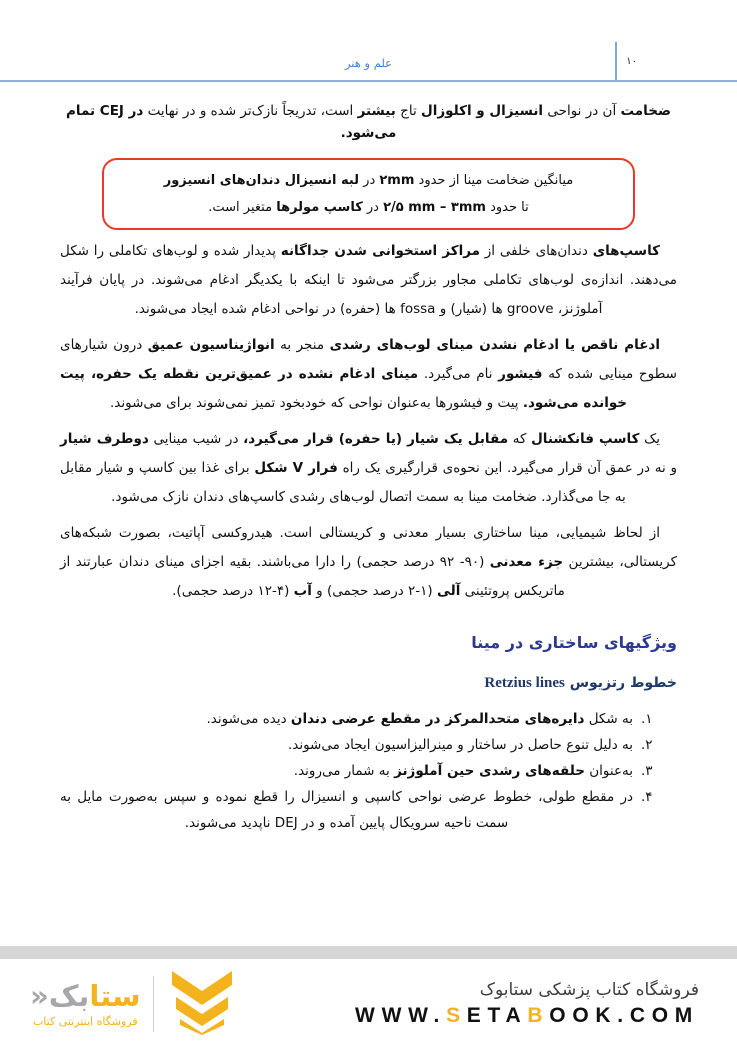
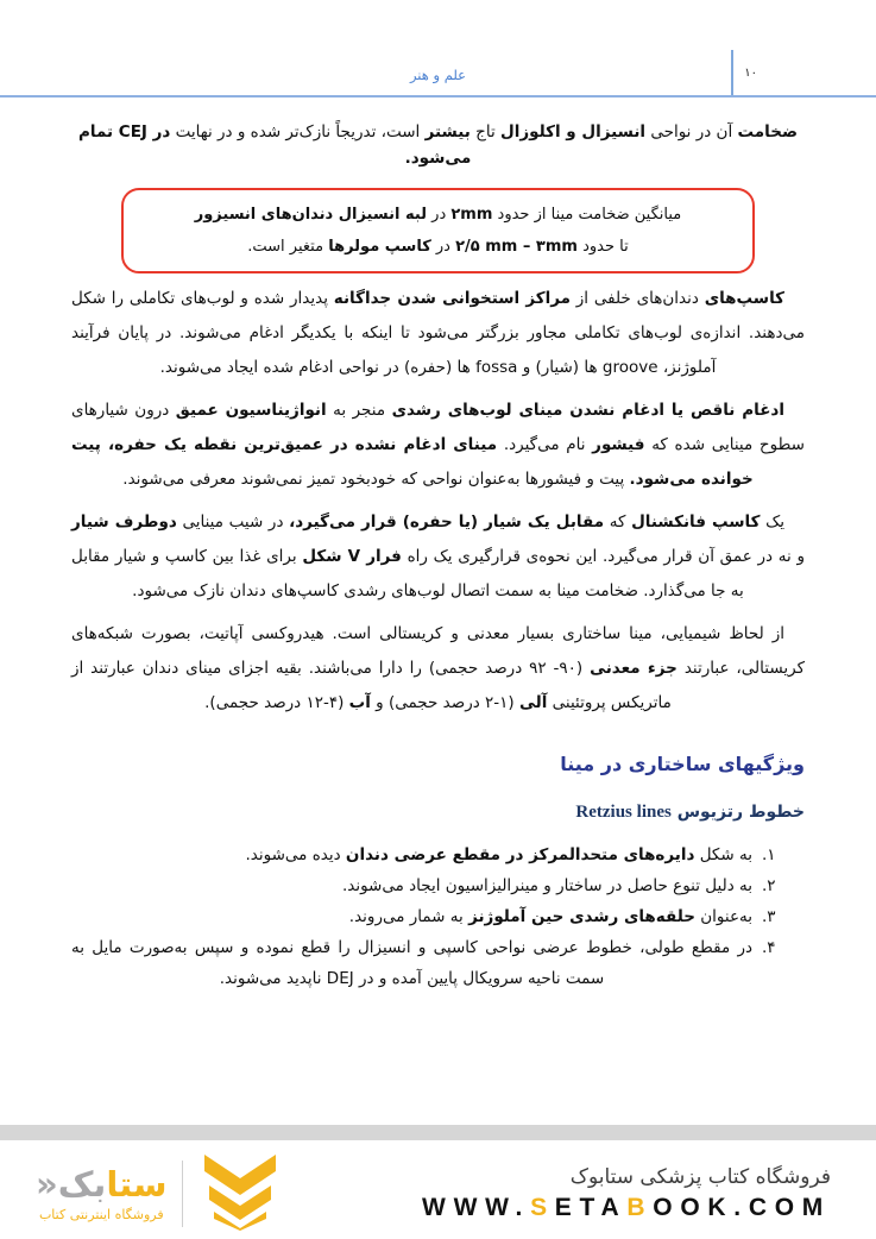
  ۱۰
  علم و هنر
  ضخامت آن در نواحی انسیزال و اکلوزال تاج بیشتر است، تدریجاً نازک‌تر شده و در نهایت در CEJ تمام می‌شود.
  میانگین ضخامت مینا از حدود ۲mm در لبه انسیزال دندانهای انسیزور
  تا حدود ۲/۵ mm – ۳mm در کاسپ مولرها متغیر است.
  کاسپ‌های دندان‌های خلفی از مراکز استخوانی شدن جداگانه پدیدار شده و لوب‌های تکاملی را شکل می‌دهند. اندازه‌ی لوب‌های تکاملی مجاور بزرگتر می‌شود تا اینکه با یکدیگر ادغام می‌شوند. در پایان فرآیند آملوژنز، groove ها (شیار) و fossa ها (حفره) در نواحی ادغام شده ایجاد می‌شوند.
- ادغام ناقص یا ادغام نشدن مینای لوب‌های رشدی منجر به انواژیناسیون عمیق درون شیارهای سطوح مینایی شده که فیشور نام می‌گیرد. مینای ادغام نشده در عمیق‌ترین نقطه یک حفره، پیت خوانده می‌شود. پیت و فیشورها به‌عنوان نواحی که خودبخود تمیز نمی‌شوند برای می‌شوند.
+ ادغام ناقص یا ادغام نشدن مینای لوب‌های رشدی منجر به انواژیناسیون عمیق درون شیارهای سطوح مینایی شده که فیشور نام می‌گیرد. مینای ادغام نشده در عمیق‌ترین نقطه یک حفره، پیت خوانده می‌شود. پیت و فیشورها به‌عنوان نواحی که خودبخود تمیز نمی‌شوند معرفی می‌شوند.
  یک کاسپ فانکشنال که مقابل یک شیار (یا حفره) قرار می‌گیرد، در شیب مینایی دوطرف شیار و نه در عمق آن قرار می‌گیرد. این نحوه‌ی قرارگیری یک راه فرار V شکل برای غذا بین کاسپ و شیار مقابل به جا می‌گذارد. ضخامت مینا به سمت اتصال لوب‌های رشدی کاسپ‌های دندان نازک می‌شود.
- از لحاظ شیمیایی، مینا ساختاری بسیار معدنی و کریستالی است. هیدروکسی آپاتیت، بصورت شبکه‌های کریستالی، بیشترین جزء معدنی (۹۲ -۹۰ درصد حجمی) را دارا می‌باشند. بقیه اجزای مینای دندان عبارتند از ماتریکس پروتئینی آلی (۲-۱ درصد حجمی) و آب (۱۲-۴ درصد حجمی).
+ از لحاظ شیمیایی، مینا ساختاری بسیار معدنی و کریستالی است. هیدروکسی آپاتیت، بصورت شبکه‌های کریستالی، عبارتند جزء معدنی (۹۲ -۹۰ درصد حجمی) را دارا می‌باشند. بقیه اجزای مینای دندان عبارتند از ماتریکس پروتئینی آلی (۲-۱ درصد حجمی) و آب (۱۲-۴ درصد حجمی).
  ویژگیهای ساختاری در مینا
  خطوط رتزیوس Retzius lines
  ۱.
  به شکل دایره‌های متحدالمرکز در مقطع عرضی دندان دیده می‌شوند.
  ۲.
  به دلیل تنوع حاصل در ساختار و مینرالیزاسیون ایجاد می‌شوند.
  ۳.
  به‌عنوان حلقه‌های رشدی حین آملوژنز به شمار می‌روند.
  ۴.
  در مقطع طولی، خطوط عرضی نواحی کاسپی و انسیزال را قطع نموده و سپس به‌صورت مایل به سمت ناحیه سرویکال پایین آمده و در DEJ ناپدید می‌شوند.
  ستابک«
  فروشگاه اینترنتی کتاب
  فروشگاه کتاب پزشکی ستابوک
  WWW.SETABOOK.COM
